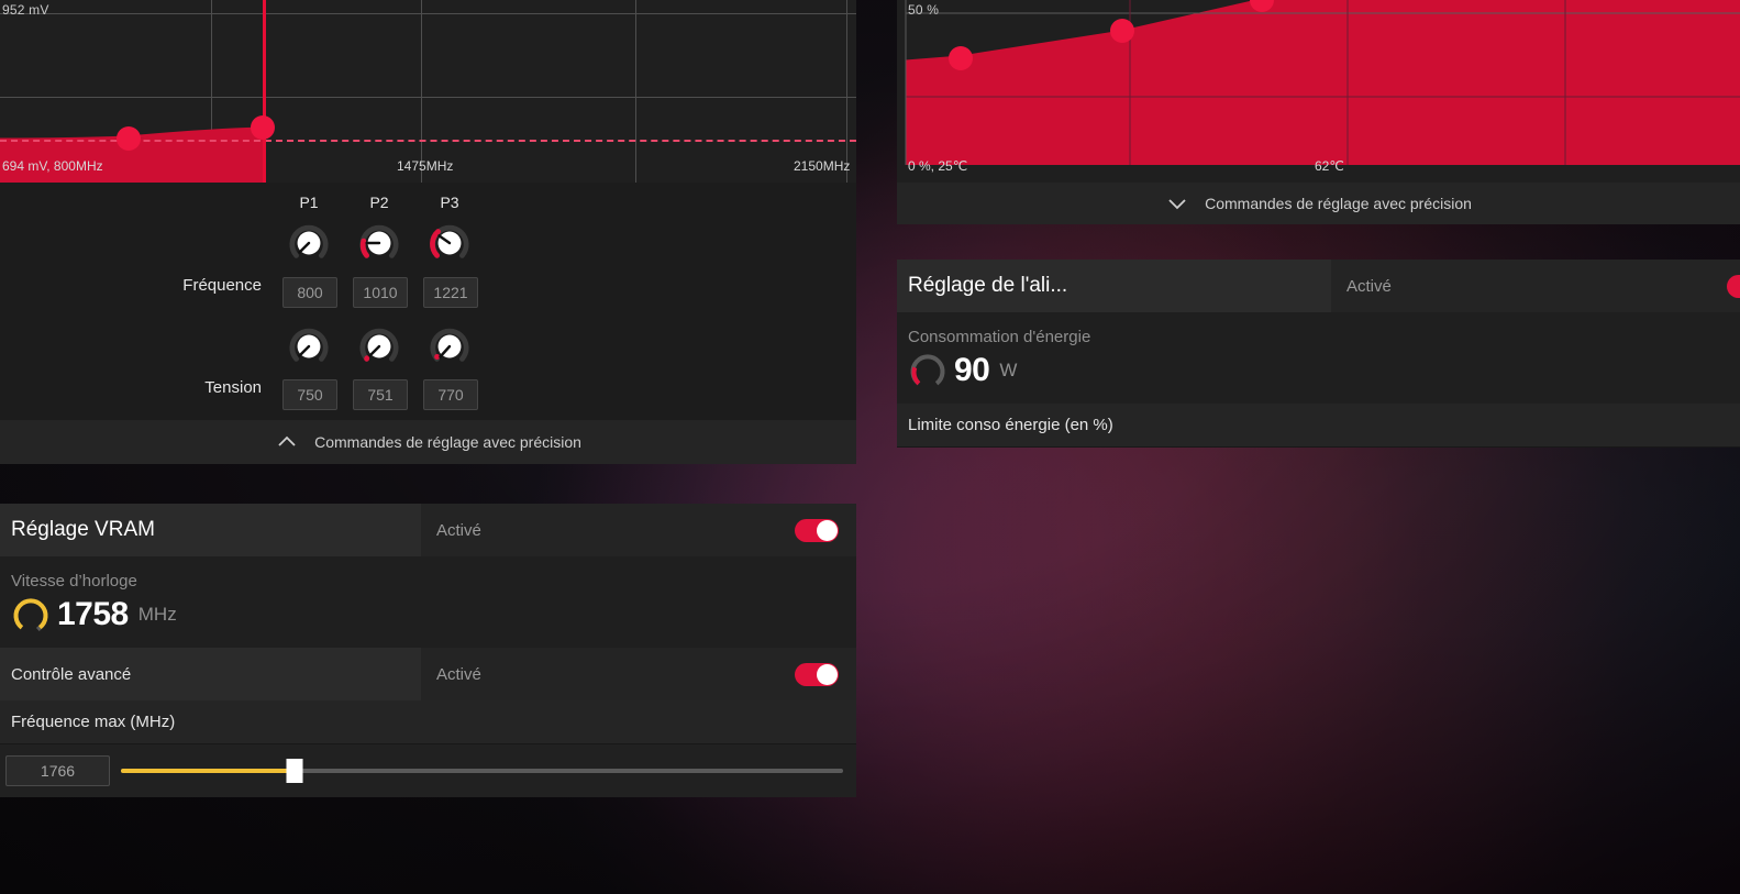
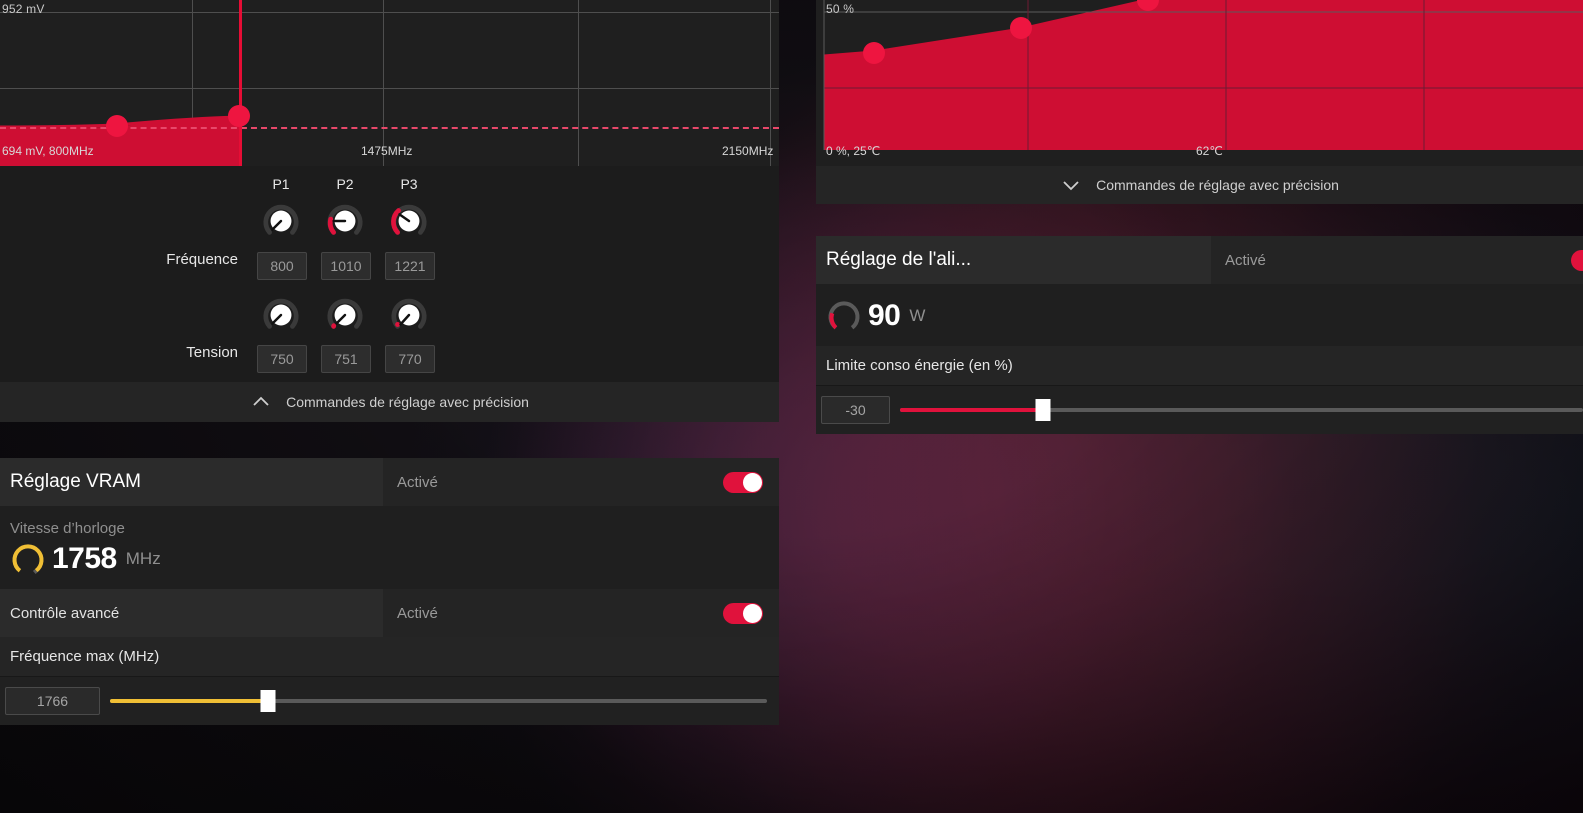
  952 mV
  694 mV, 800MHz
  1475MHz
  2150MHz
  P1
  P2
  P3
  Fréquence
  Tension
  800
  1010
  1221
  750
  751
  770
  Commandes de réglage avec précision
  Réglage VRAM
  Activé
  Vitesse d’horloge
  1758
  MHz
  Contrôle avancé
  Activé
  Fréquence max (MHz)
  1766
  50 %
  0 %, 25℃
  62℃
  Commandes de réglage avec précision
  Réglage de l'ali...
  Activé
- Consommation d'énergie
  90
  W
  Limite conso énergie (en %)
+ -30
